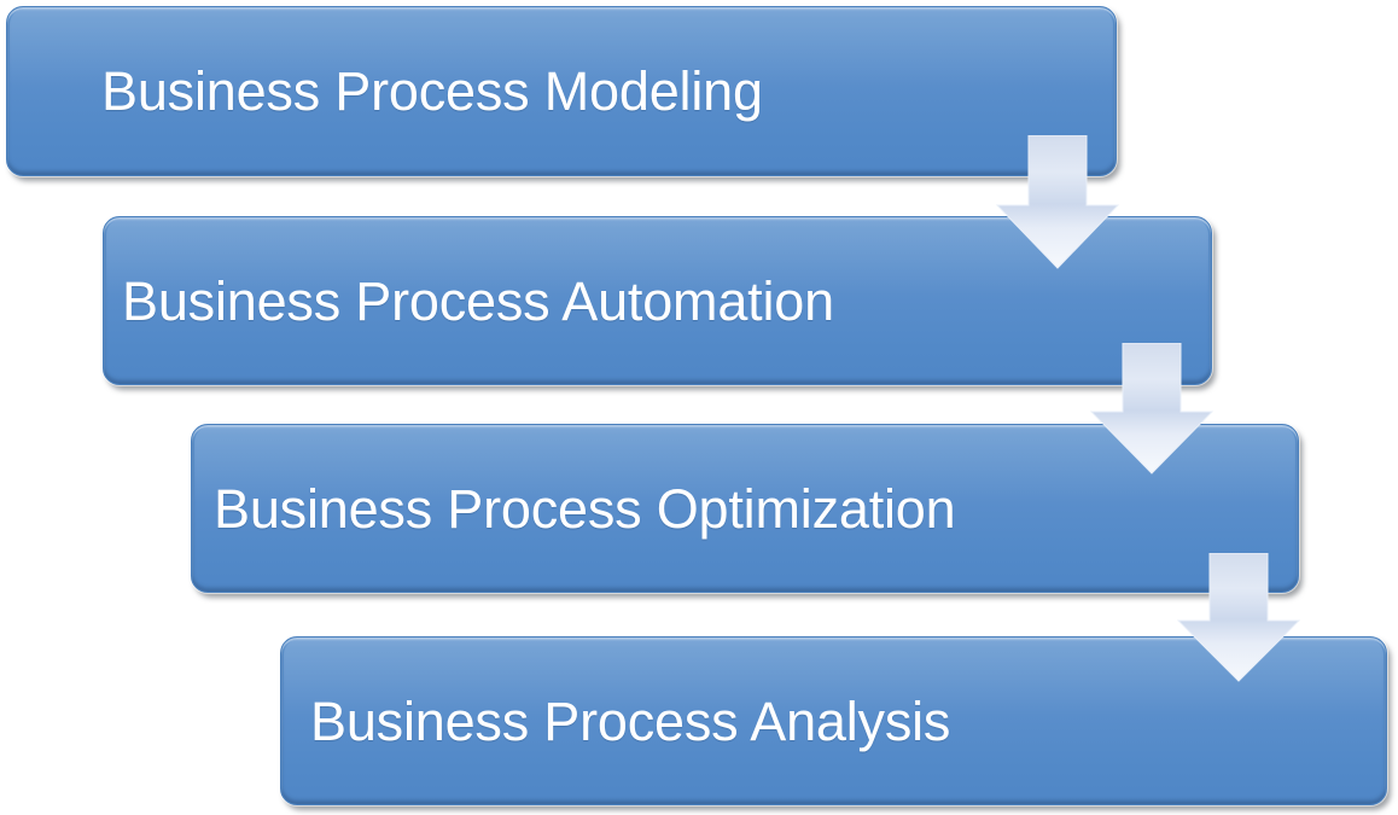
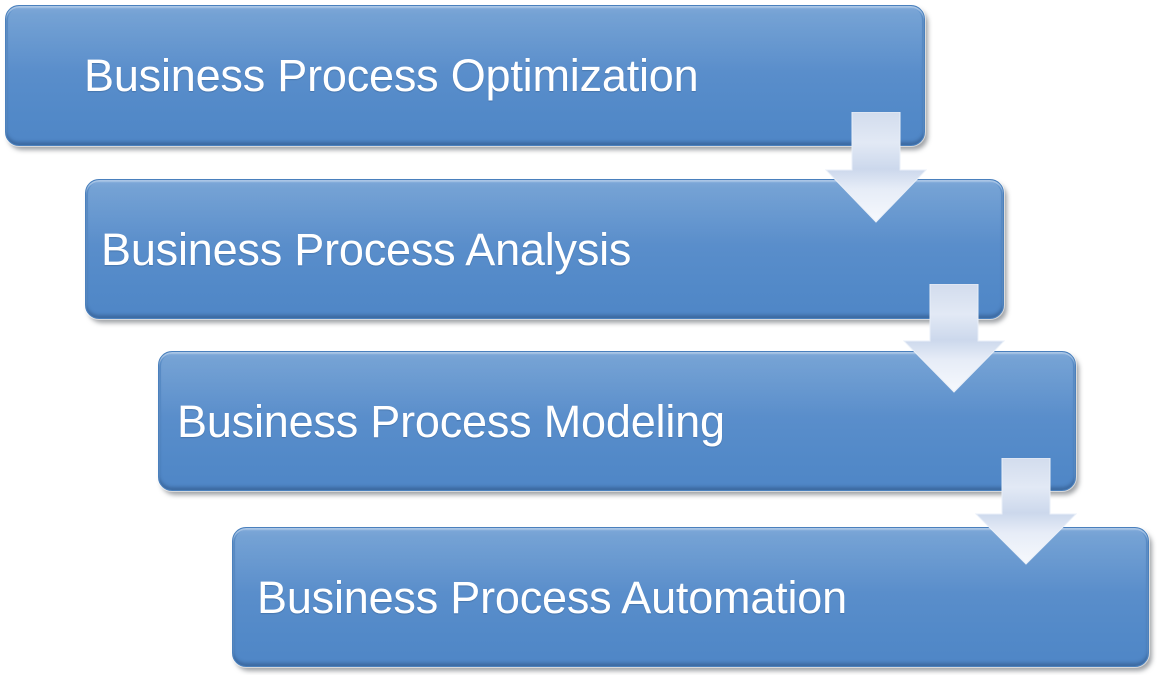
- Business Process Modeling
+ Business Process Optimization
- Business Process Automation
+ Business Process Analysis
- Business Process Optimization
+ Business Process Modeling
- Business Process Analysis
+ Business Process Automation
